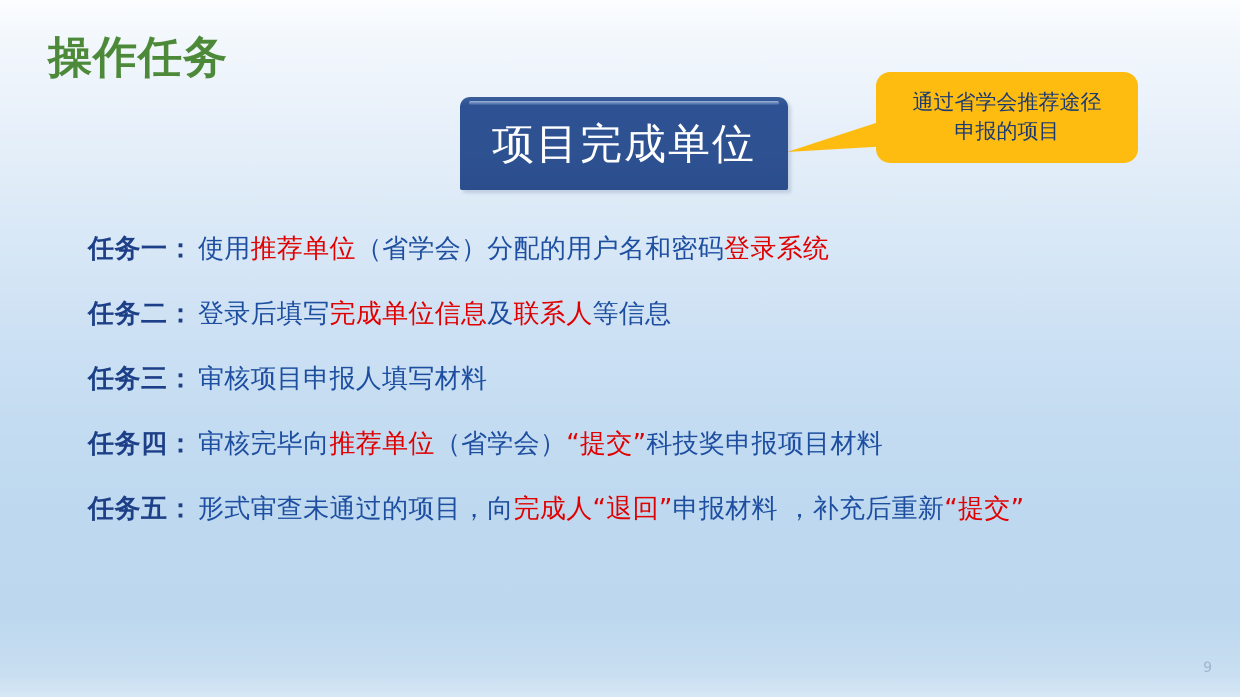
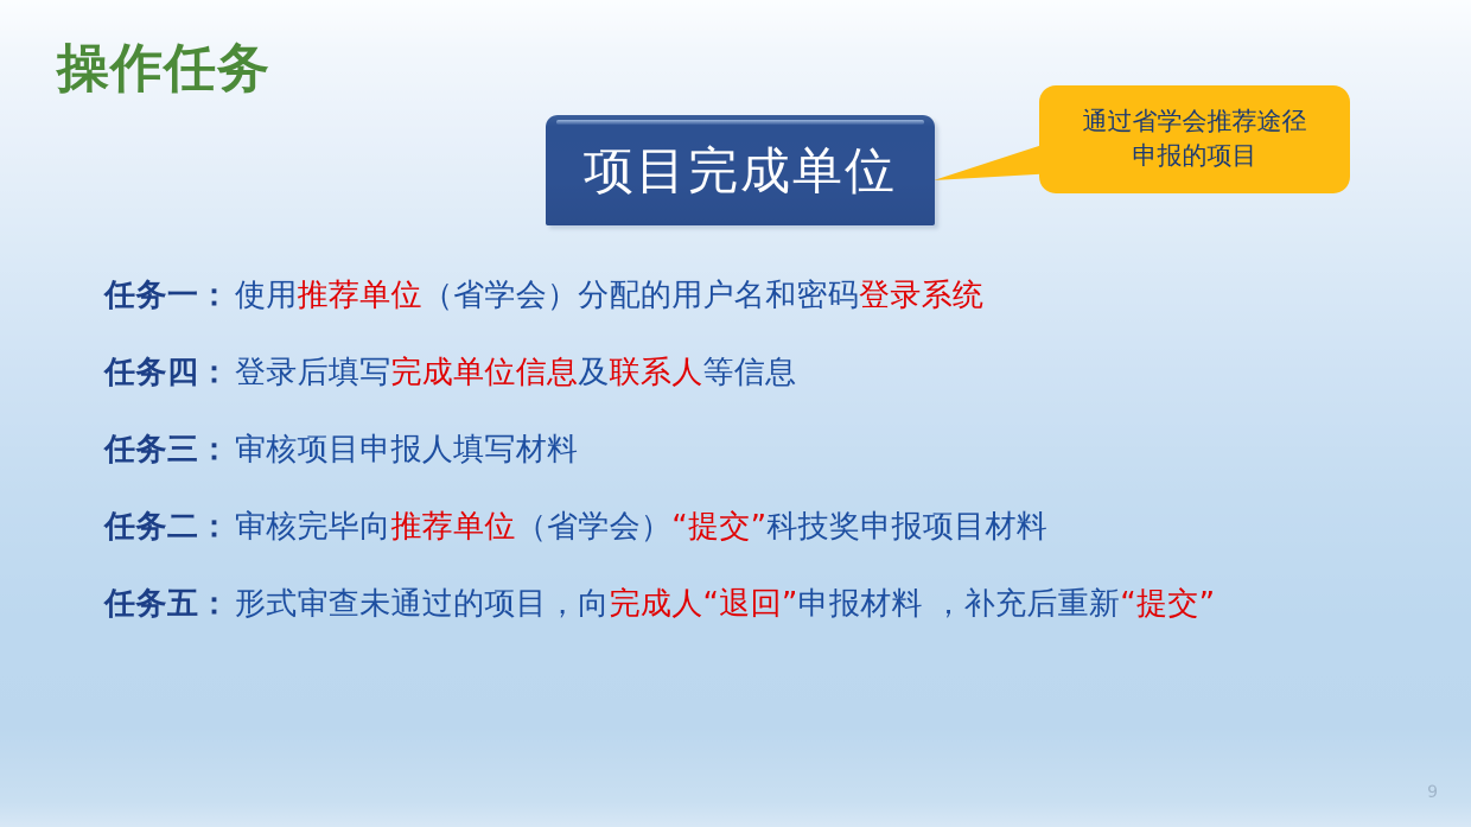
  操作任务
  项目完成单位
  通过省学会推荐途径
  申报的项目
  任务一：
  使用推荐单位（省学会）分配的用户名和密码登录系统
- 任务二：
+ 任务四：
  登录后填写完成单位信息及联系人等信息
  任务三：
  审核项目申报人填写材料
- 任务四：
+ 任务二：
  审核完毕向推荐单位（省学会）“提交”科技奖申报项目材料
  任务五：
  形式审查未通过的项目，向完成人“退回”申报材料 ，补充后重新“提交”
  9
